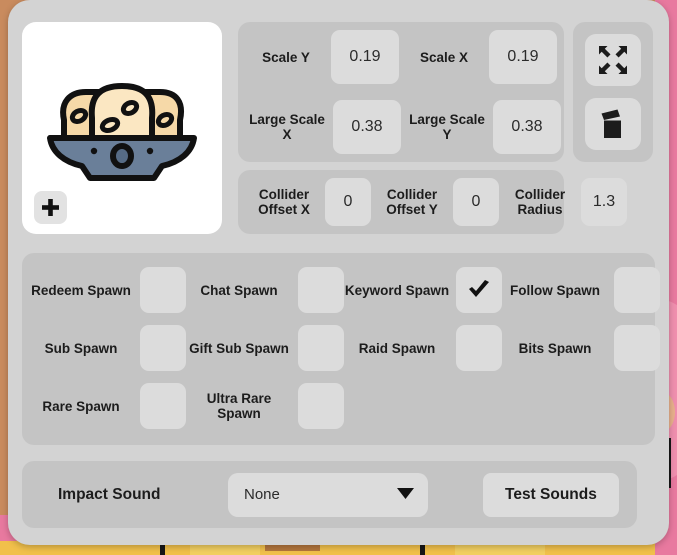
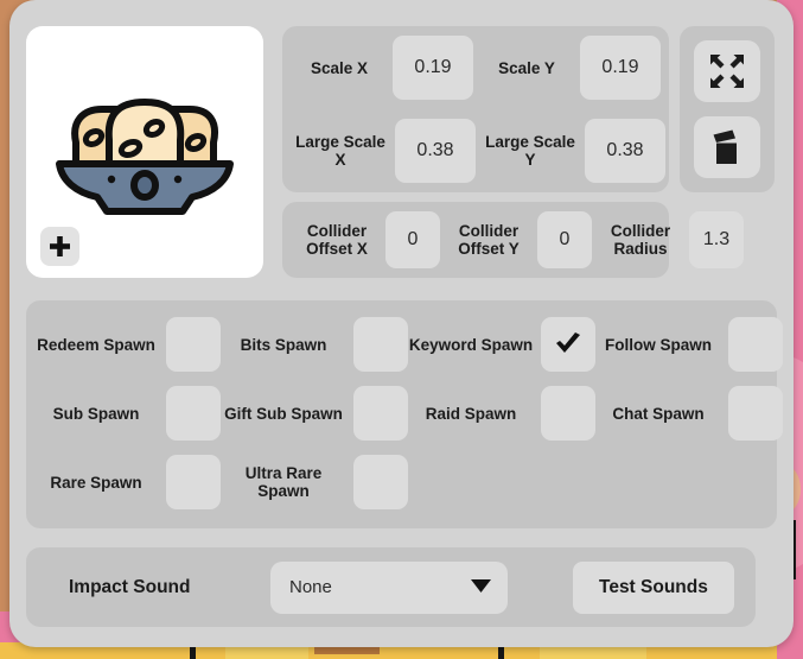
- Scale Y
+ Scale X
  0.19
- Scale X
+ Scale Y
  0.19
  Large Scale X
  0.38
  Large Scale Y
  0.38
  Collider Offset X
  0
  Collider Offset Y
  0
  Collider Radius
  1.3
  Redeem Spawn
- Chat Spawn
+ Bits Spawn
  Keyword Spawn
  Follow Spawn
  Sub Spawn
  Gift Sub Spawn
  Raid Spawn
- Bits Spawn
+ Chat Spawn
  Rare Spawn
  Ultra Rare Spawn
  Impact Sound
  None
  Test Sounds
